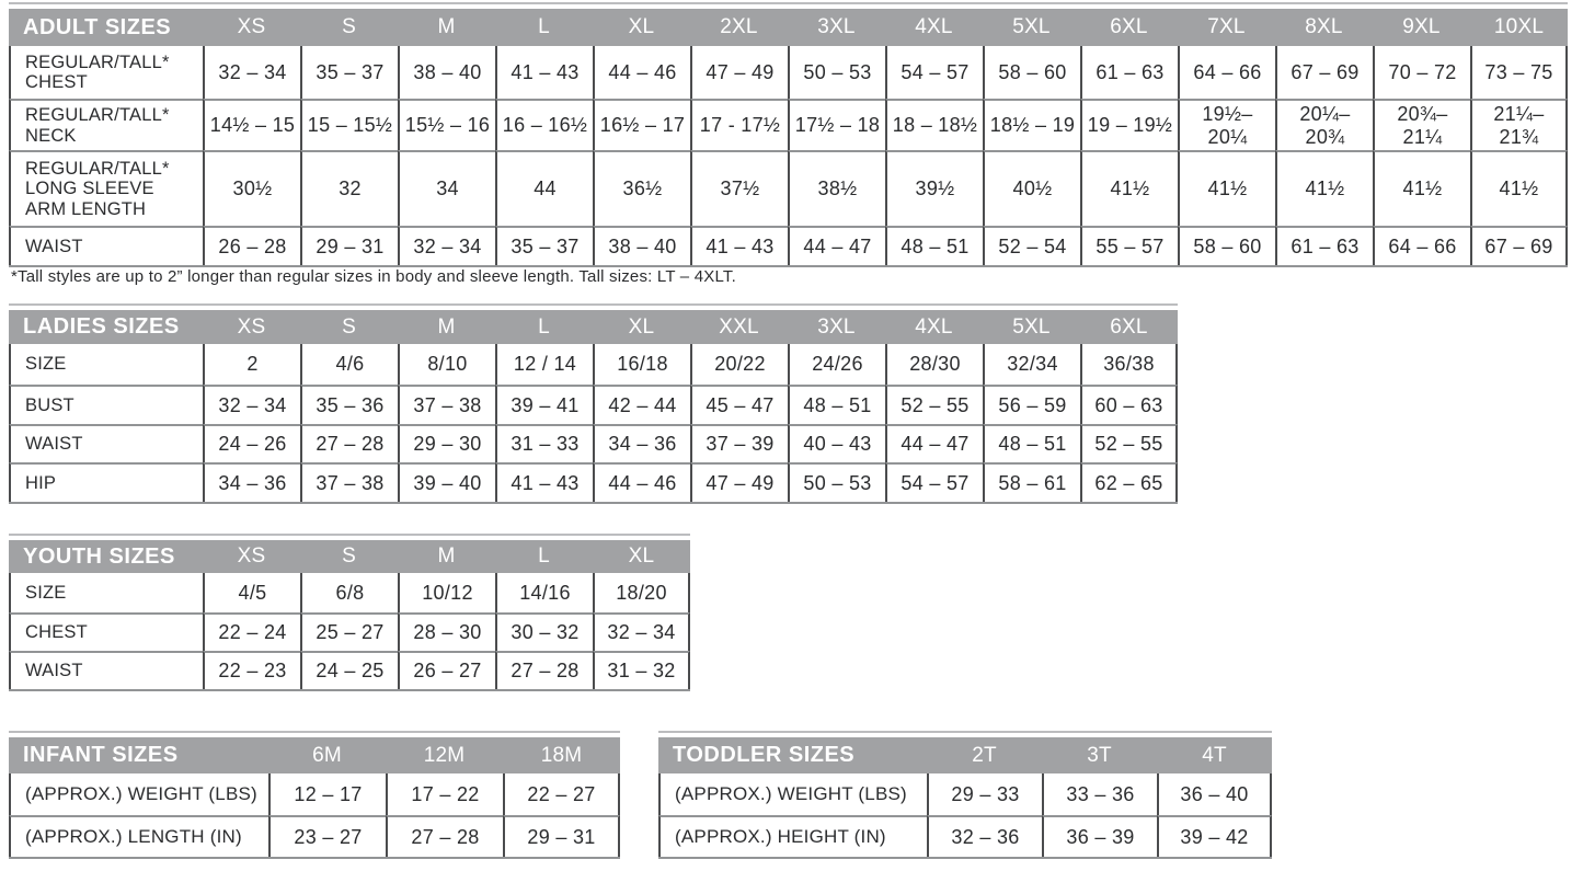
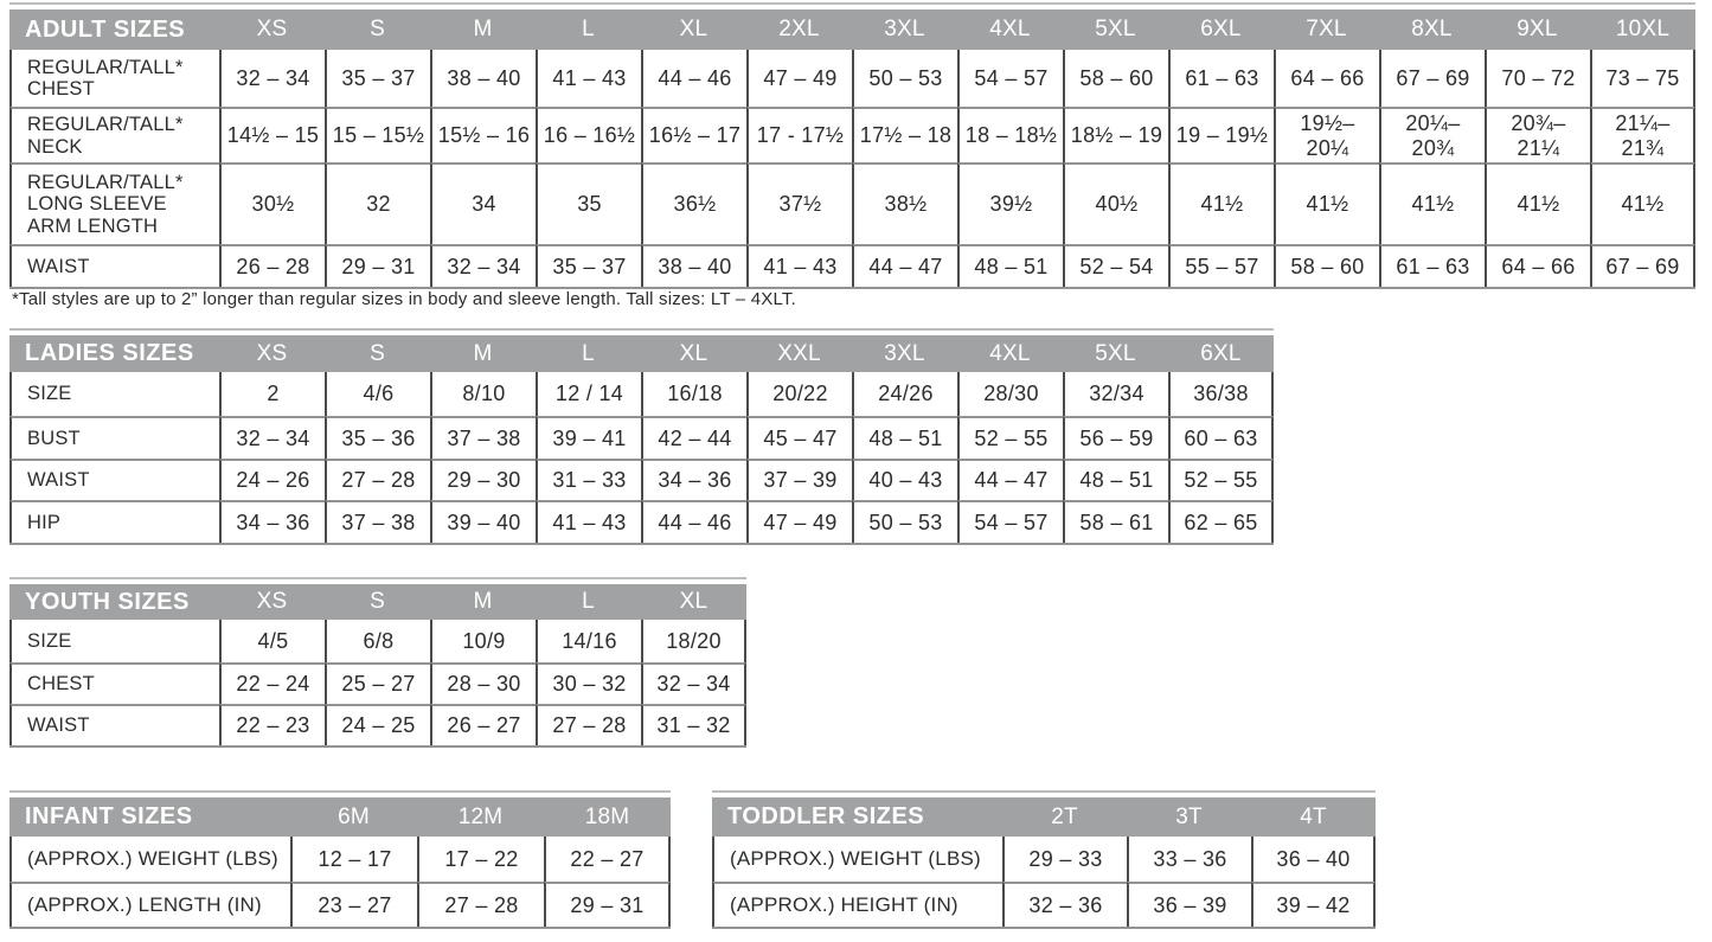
  ADULT SIZES
  XS
  S
  M
  L
  XL
  2XL
  3XL
  4XL
  5XL
  6XL
  7XL
  8XL
  9XL
  10XL
  REGULAR/TALL*
  CHEST
  32 – 34
  35 – 37
  38 – 40
  41 – 43
  44 – 46
  47 – 49
  50 – 53
  54 – 57
  58 – 60
  61 – 63
  64 – 66
  67 – 69
  70 – 72
  73 – 75
  REGULAR/TALL*
  NECK
  14½ – 15
  15 – 15½
  15½ – 16
  16 – 16½
  16½ – 17
  17 - 17½
  17½ – 18
  18 – 18½
  18½ – 19
  19 – 19½
  19½–
  20¼
  20¼–
  20¾
  20¾–
  21¼
  21¼–
  21¾
  REGULAR/TALL*
  LONG SLEEVE
  ARM LENGTH
  30½
  32
  34
- 44
+ 35
  36½
  37½
  38½
  39½
  40½
  41½
  41½
  41½
  41½
  41½
  WAIST
  26 – 28
  29 – 31
  32 – 34
  35 – 37
  38 – 40
  41 – 43
  44 – 47
  48 – 51
  52 – 54
  55 – 57
  58 – 60
  61 – 63
  64 – 66
  67 – 69
  *Tall styles are up to 2” longer than regular sizes in body and sleeve length. Tall sizes: LT – 4XLT.
  LADIES SIZES
  XS
  S
  M
  L
  XL
  XXL
  3XL
  4XL
  5XL
  6XL
  SIZE
  2
  4/6
  8/10
  12 / 14
  16/18
  20/22
  24/26
  28/30
  32/34
  36/38
  BUST
  32 – 34
  35 – 36
  37 – 38
  39 – 41
  42 – 44
  45 – 47
  48 – 51
  52 – 55
  56 – 59
  60 – 63
  WAIST
  24 – 26
  27 – 28
  29 – 30
  31 – 33
  34 – 36
  37 – 39
  40 – 43
  44 – 47
  48 – 51
  52 – 55
  HIP
  34 – 36
  37 – 38
  39 – 40
  41 – 43
  44 – 46
  47 – 49
  50 – 53
  54 – 57
  58 – 61
  62 – 65
  YOUTH SIZES
  XS
  S
  M
  L
  XL
  SIZE
  4/5
  6/8
- 10/12
+ 10/9
  14/16
  18/20
  CHEST
  22 – 24
  25 – 27
  28 – 30
  30 – 32
  32 – 34
  WAIST
  22 – 23
  24 – 25
  26 – 27
  27 – 28
  31 – 32
  INFANT SIZES
  6M
  12M
  18M
  (APPROX.) WEIGHT (LBS)
  12 – 17
  17 – 22
  22 – 27
  (APPROX.) LENGTH (IN)
  23 – 27
  27 – 28
  29 – 31
  TODDLER SIZES
  2T
  3T
  4T
  (APPROX.) WEIGHT (LBS)
  29 – 33
  33 – 36
  36 – 40
  (APPROX.) HEIGHT (IN)
  32 – 36
  36 – 39
  39 – 42
